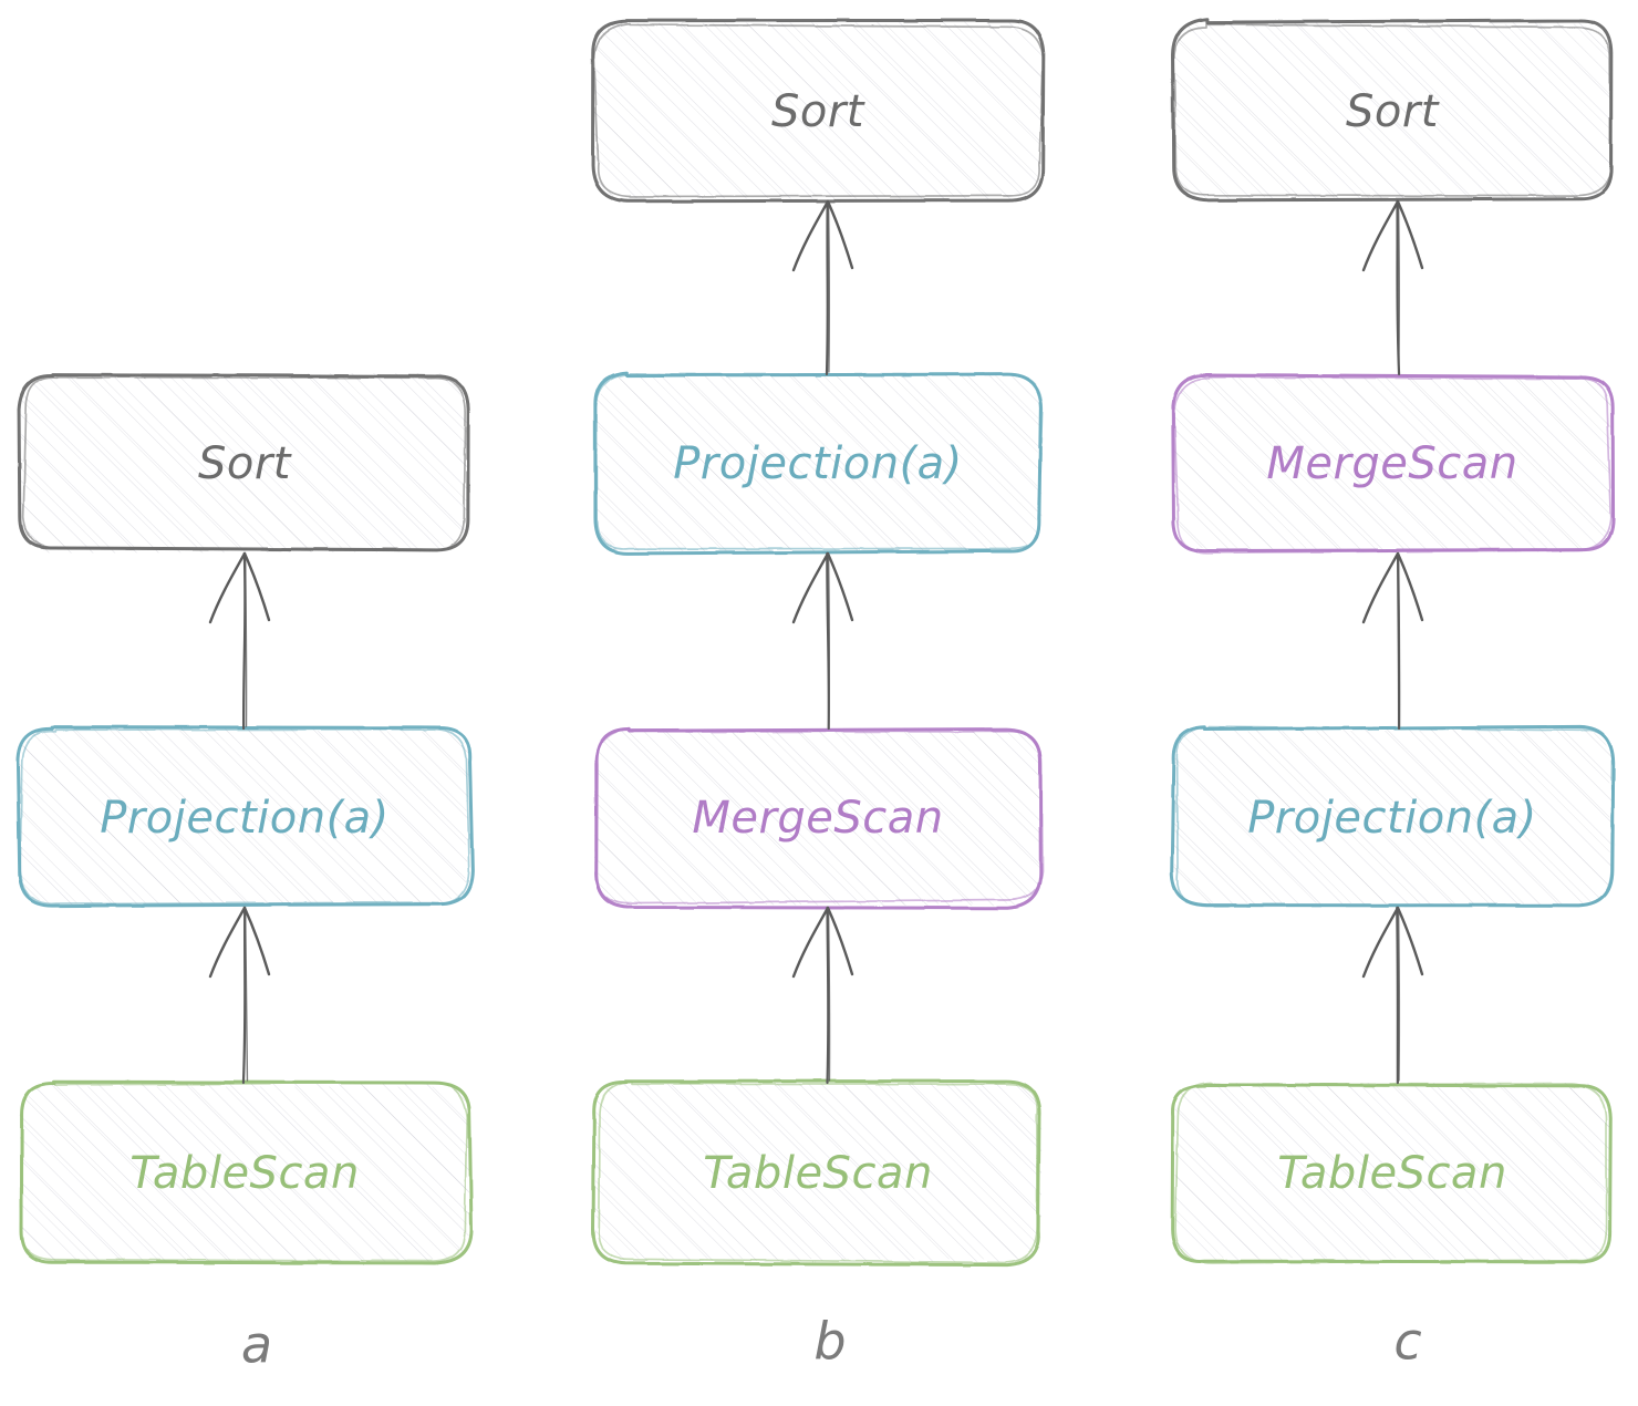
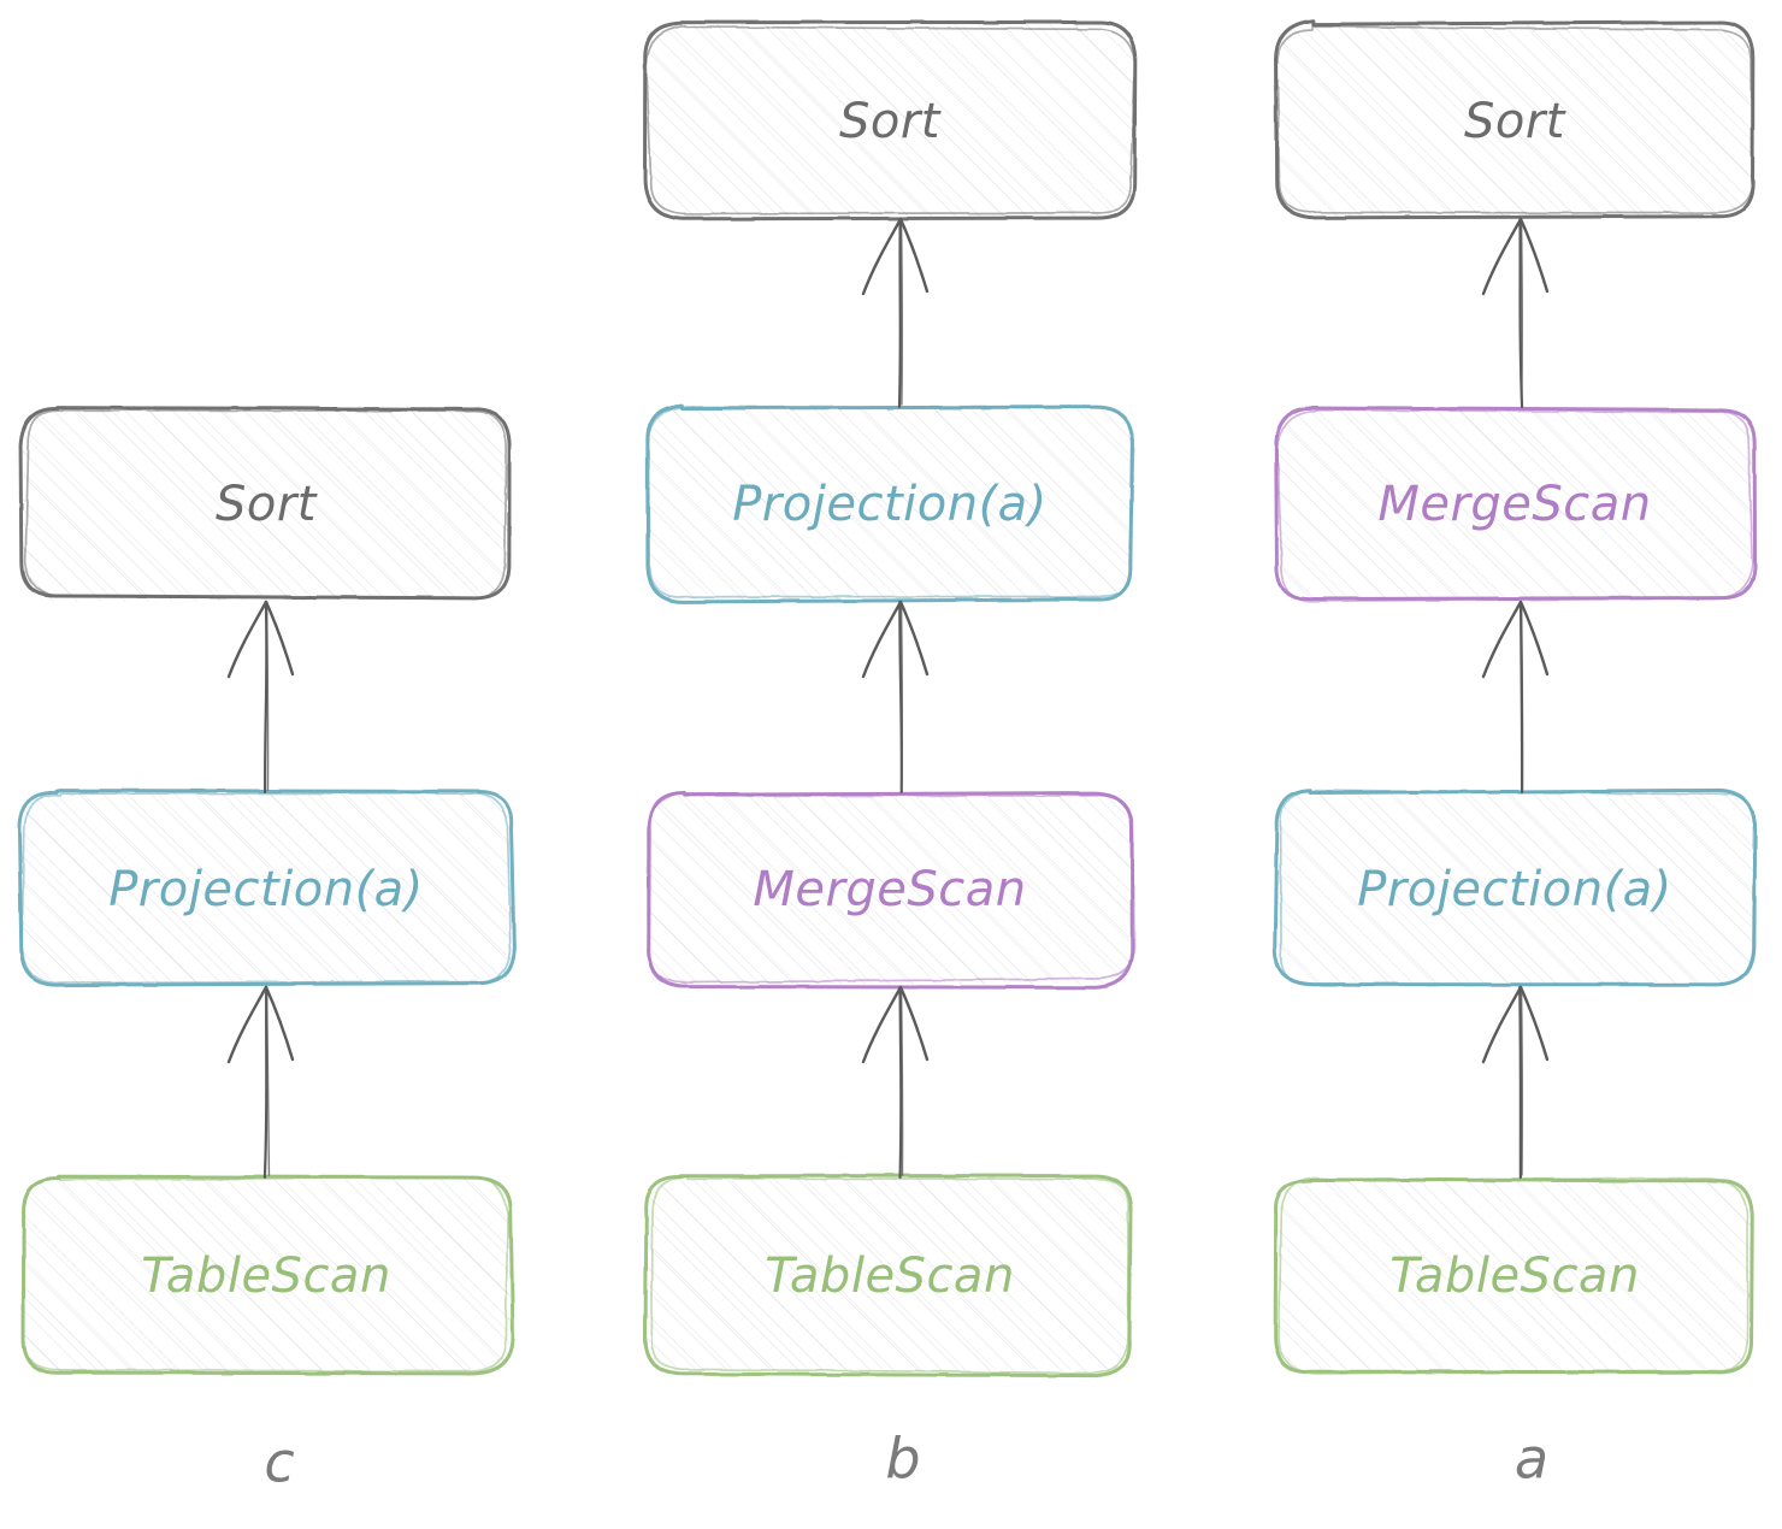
  Sort
  Projection(a)
  TableScan
  Sort
  Projection(a)
  MergeScan
  TableScan
  Sort
  MergeScan
  Projection(a)
  TableScan
- a
+ c
  b
- c
+ a
